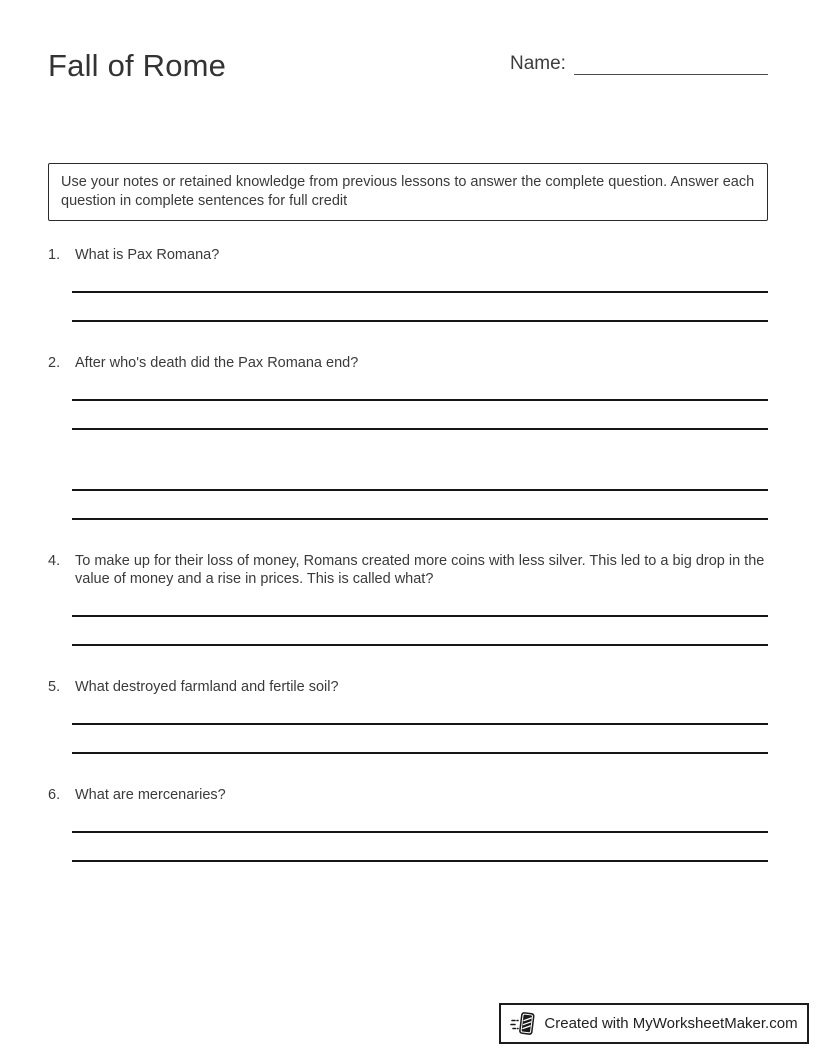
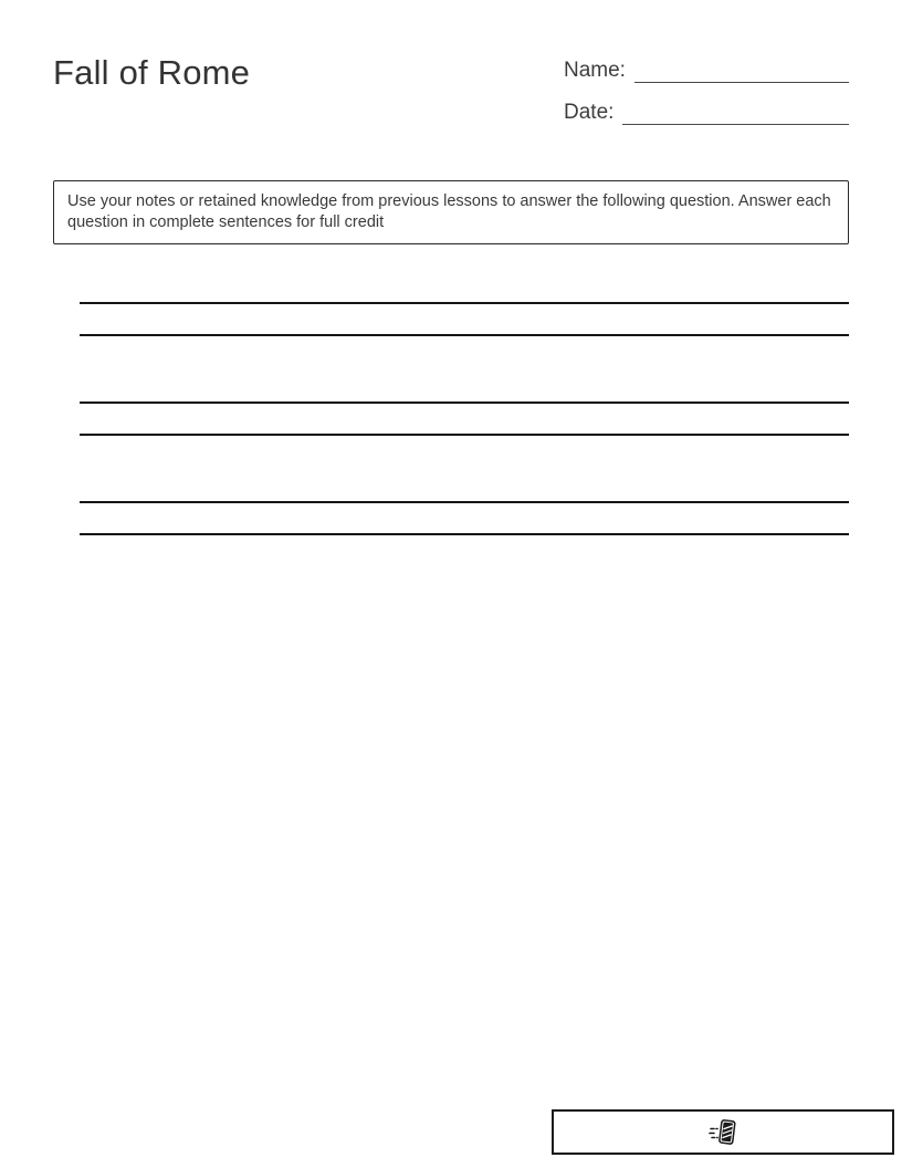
  Fall of Rome
  Name:
+ Date:
- Use your notes or retained knowledge from previous lessons to answer the complete question. Answer each question in complete sentences for full credit
+ Use your notes or retained knowledge from previous lessons to answer the following question. Answer each question in complete sentences for full credit
- 1.
- What is Pax Romana?
- 2.
- After who's death did the Pax Romana end?
- 4.
- To make up for their loss of money, Romans created more coins with less silver. This led to a big drop in the value of money and a rise in prices. This is called what?
- 5.
- What destroyed farmland and fertile soil?
- 6.
- What are mercenaries?
- Created with MyWorksheetMaker.com
